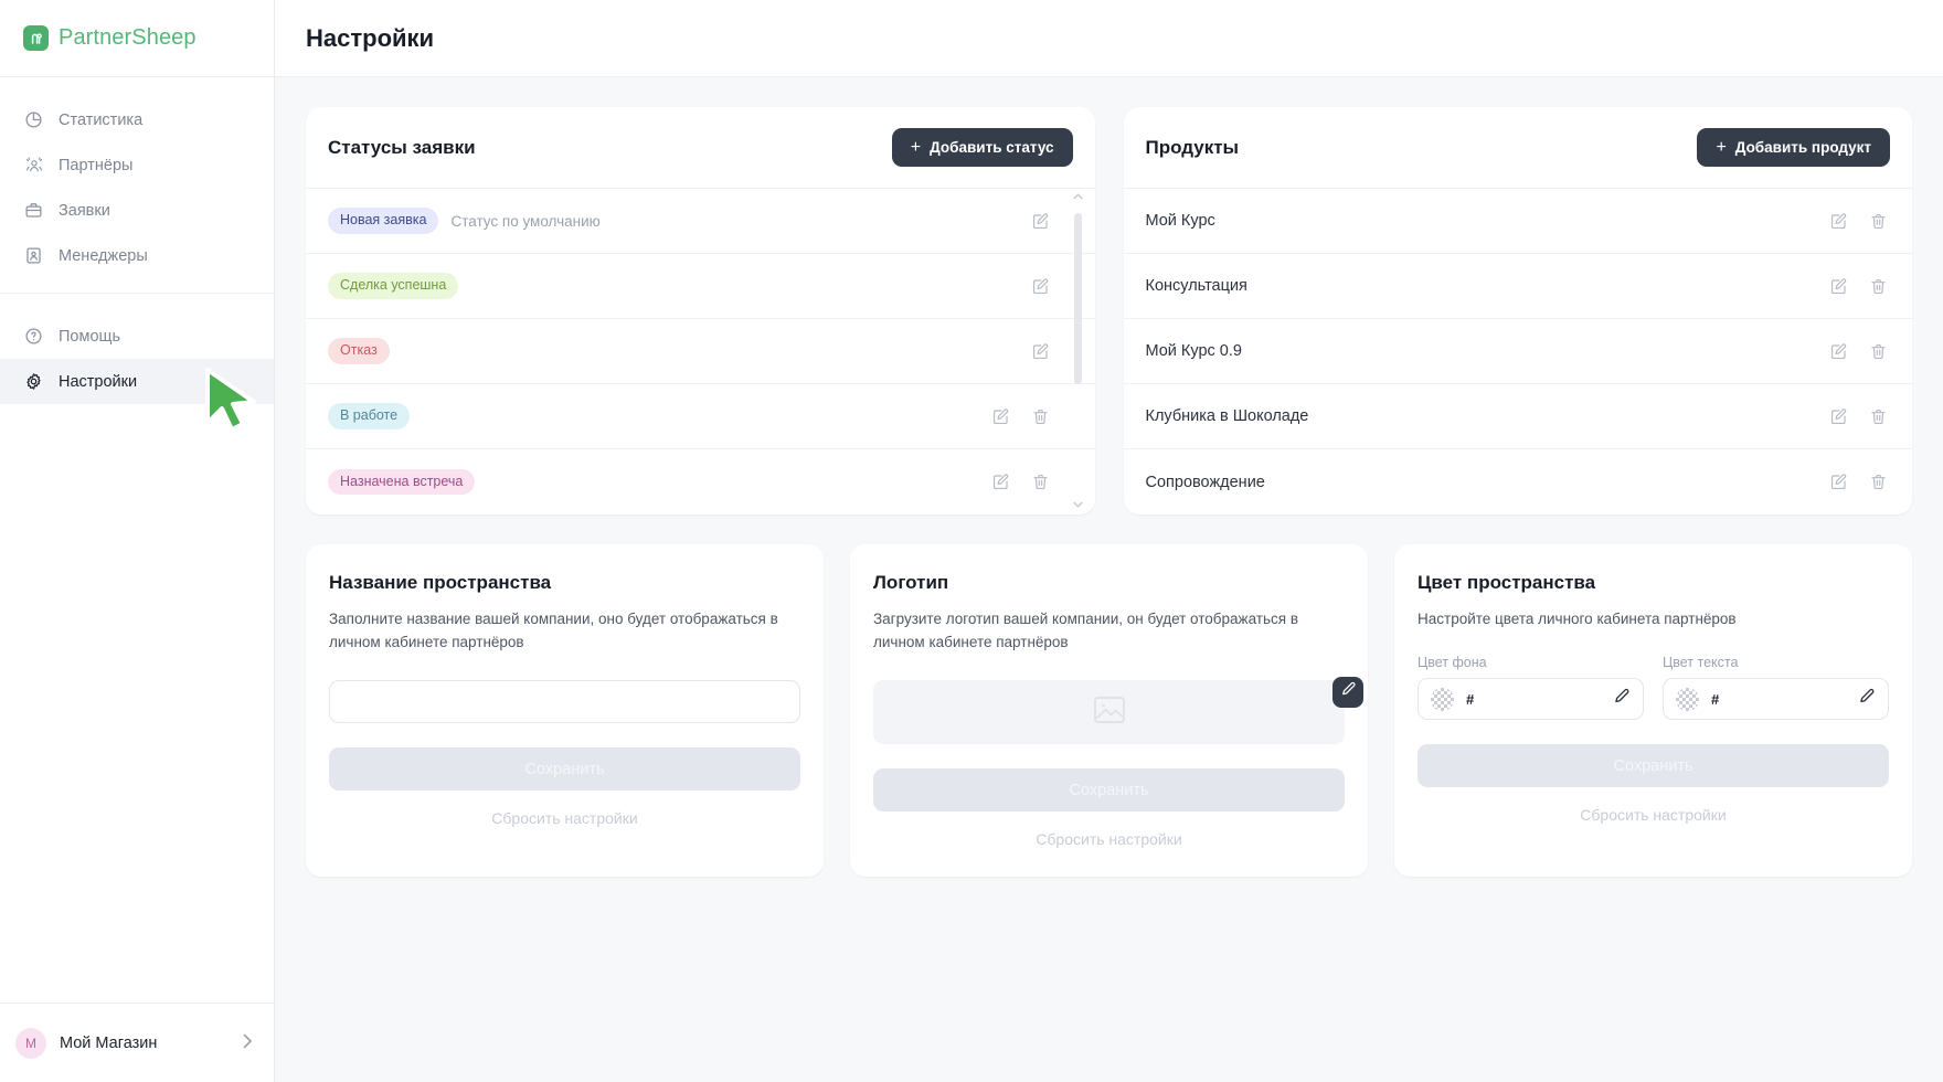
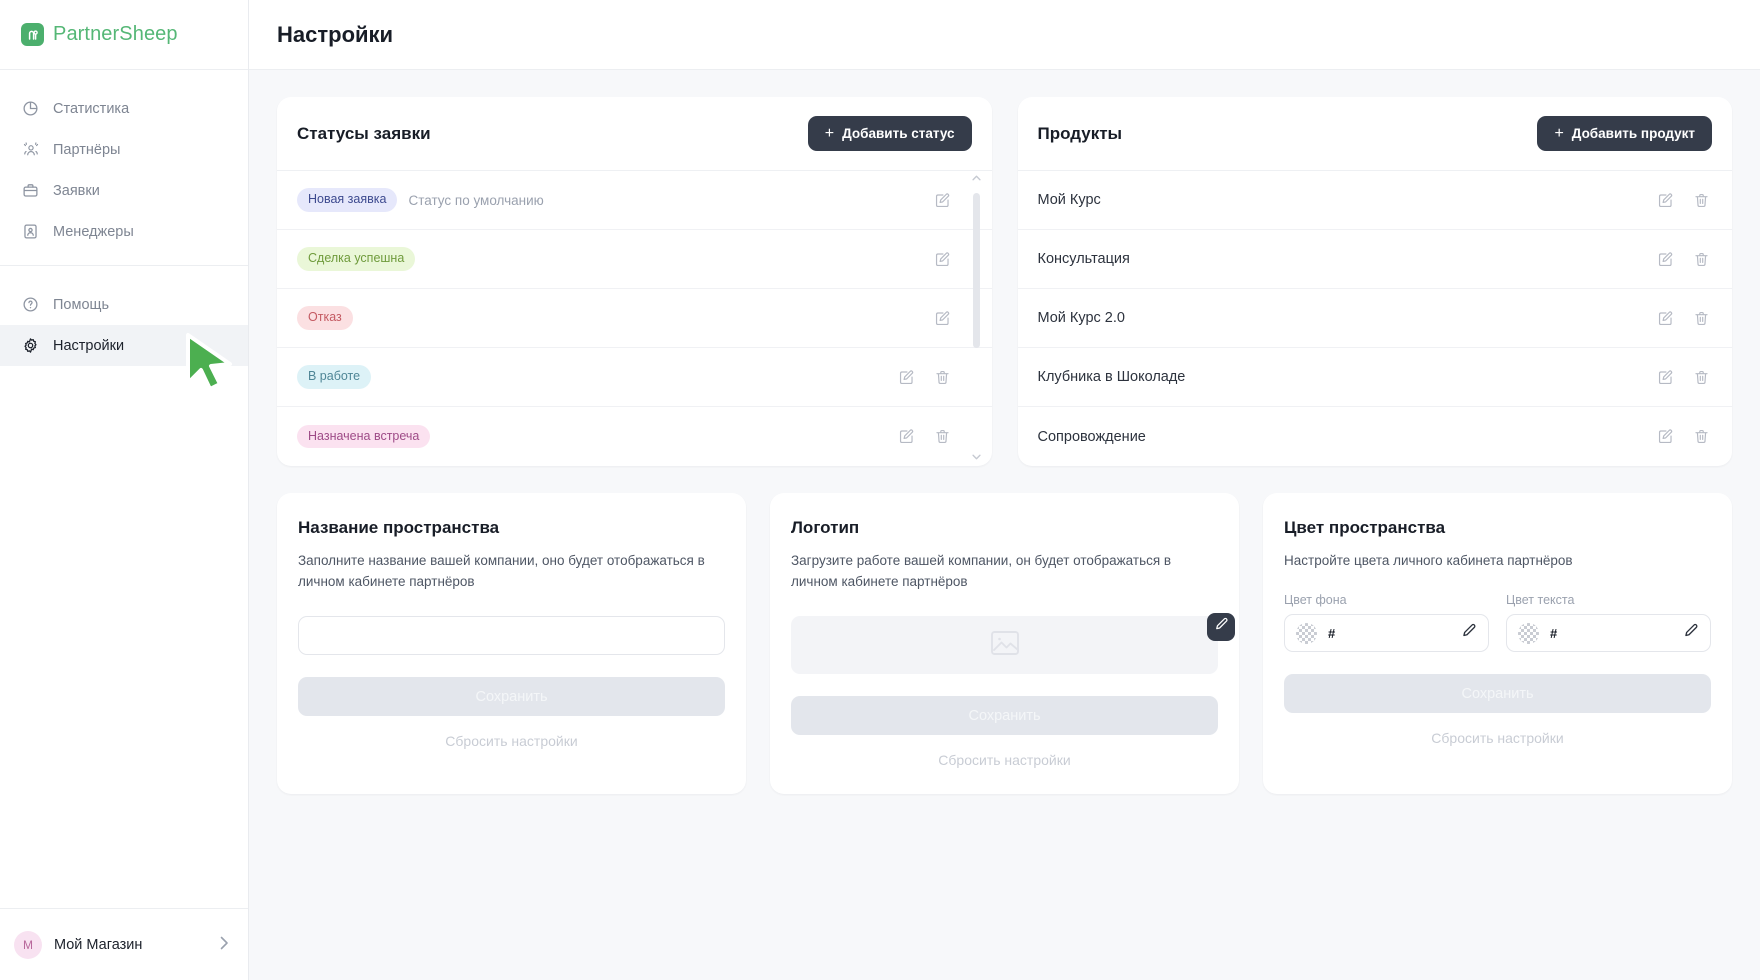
  PartnerSheep
  Статистика
  Партнёры
  Заявки
  Менеджеры
  Помощь
  Настройки
  М
  Мой Магазин
  Настройки
  Статусы заявки
  +
  Добавить статус
  Новая заявка
  Статус по умолчанию
  Сделка успешна
  Отказ
  В работе
  Назначена встреча
  Продукты
  +
  Добавить продукт
  Мой Курс
  Консультация
- Мой Курс 0.9
+ Мой Курс 2.0
  Клубника в Шоколаде
  Сопровождение
  Название пространства
  Заполните название вашей компании, оно будет отображаться в личном кабинете партнёров
  Логотип
- Загрузите логотип вашей компании, он будет отображаться в личном кабинете партнёров
+ Загрузите работе вашей компании, он будет отображаться в личном кабинете партнёров
  Цвет пространства
  Настройте цвета личного кабинета партнёров
  Цвет фона
  #
  Цвет текста
  #
